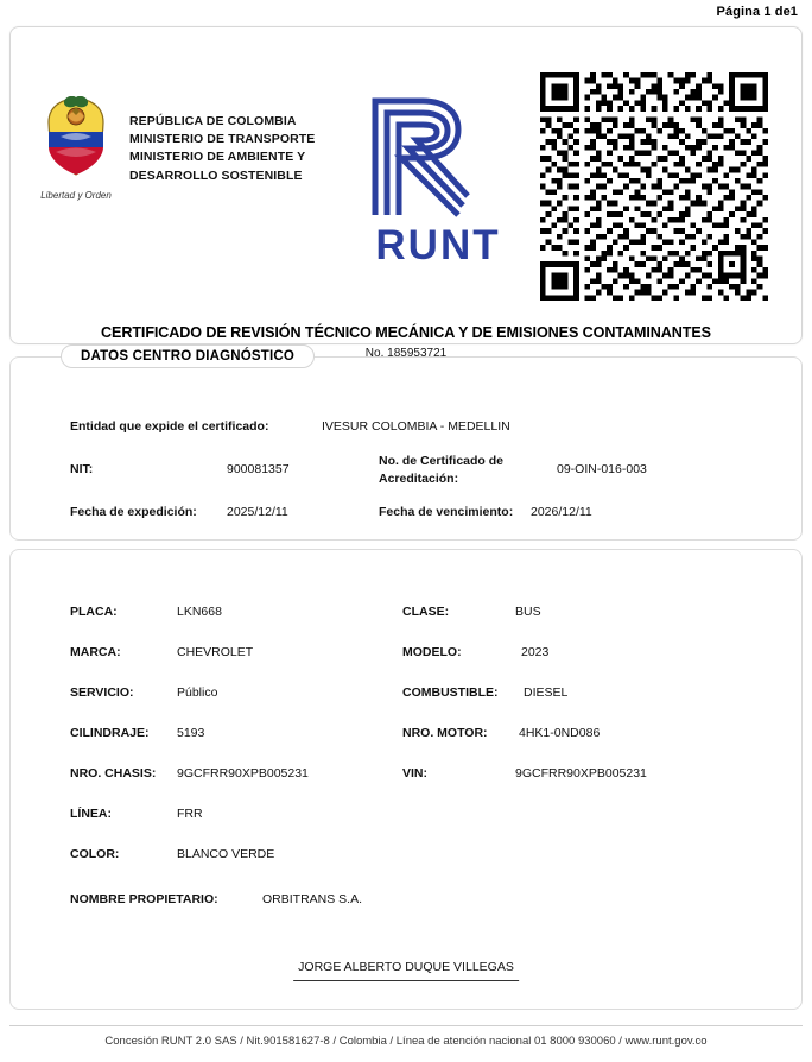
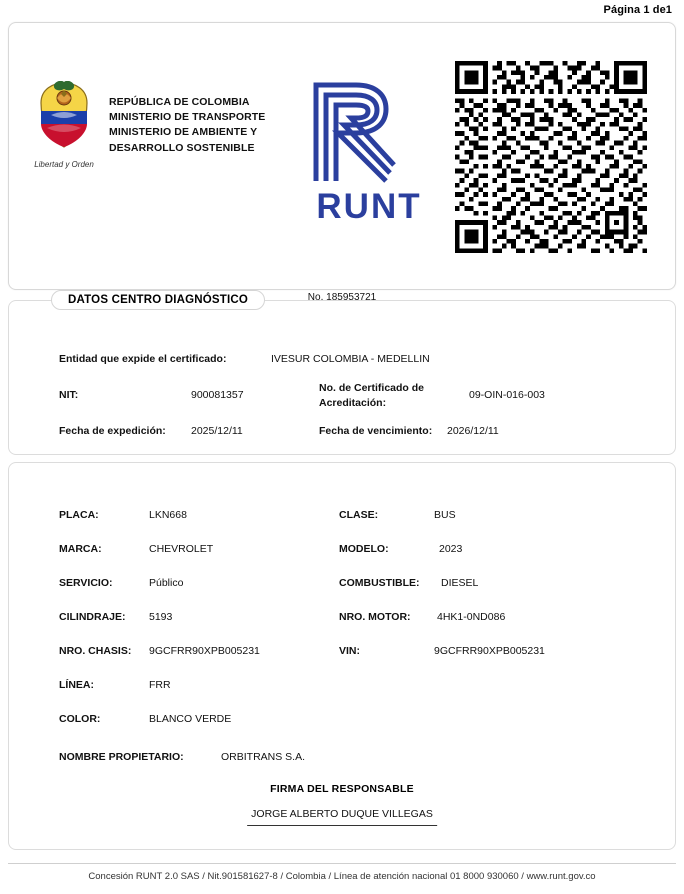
  Página 1 de1
  Libertad y Orden
  REPÚBLICA DE COLOMBIA
  MINISTERIO DE TRANSPORTE
  MINISTERIO DE AMBIENTE Y
  DESARROLLO SOSTENIBLE
  RUNT
- CERTIFICADO DE REVISIÓN TÉCNICO MECÁNICA Y DE EMISIONES CONTAMINANTES
  No. 185953721
  DATOS CENTRO DIAGNÓSTICO
  Entidad que expide el certificado:
  IVESUR COLOMBIA - MEDELLIN
  NIT:
  900081357
  No. de Certificado de Acreditación:
  09-OIN-016-003
  Fecha de expedición:
  2025/12/11
  Fecha de vencimiento:
  2026/12/11
  PLACA:
  LKN668
  CLASE:
  BUS
  MARCA:
  CHEVROLET
  MODELO:
  2023
  SERVICIO:
  Público
  COMBUSTIBLE:
  DIESEL
  CILINDRAJE:
  5193
  NRO. MOTOR:
  4HK1-0ND086
  NRO. CHASIS:
  9GCFRR90XPB005231
  VIN:
  9GCFRR90XPB005231
  LÍNEA:
  FRR
  COLOR:
  BLANCO VERDE
  NOMBRE PROPIETARIO:
  ORBITRANS S.A.
+ FIRMA DEL RESPONSABLE
  JORGE ALBERTO DUQUE VILLEGAS
  Concesión RUNT 2.0 SAS / Nit.901581627-8 / Colombia / Línea de atención nacional 01 8000 930060 / www.runt.gov.co
